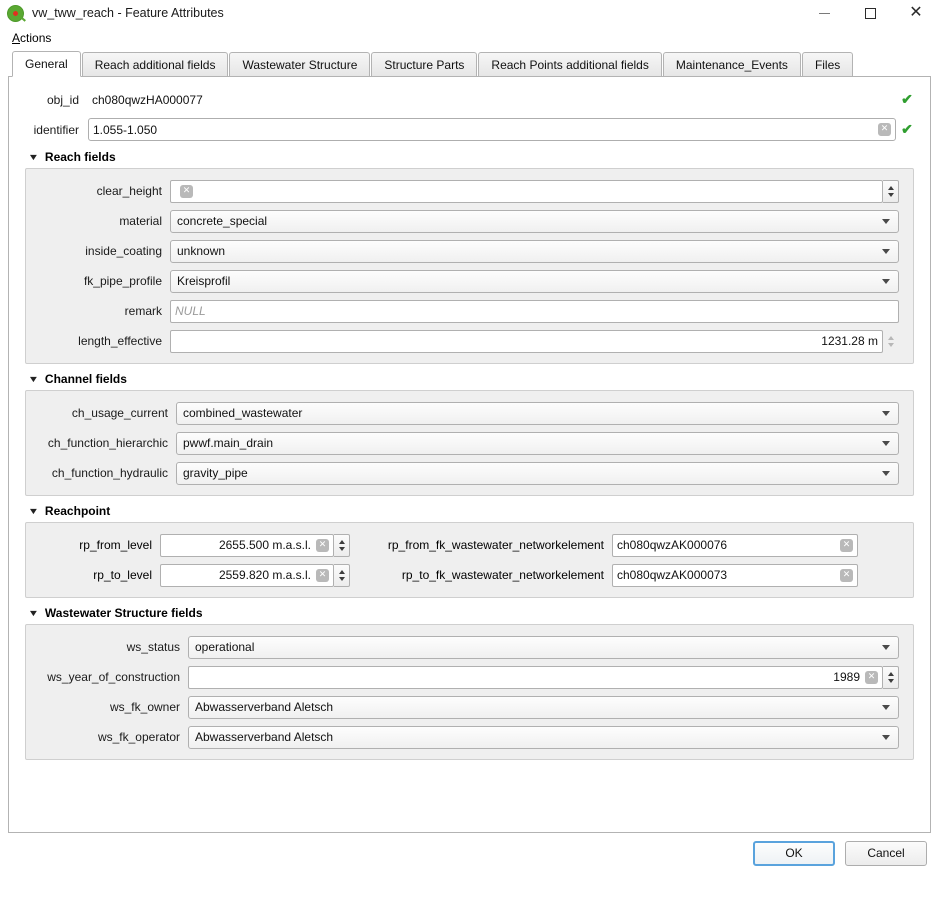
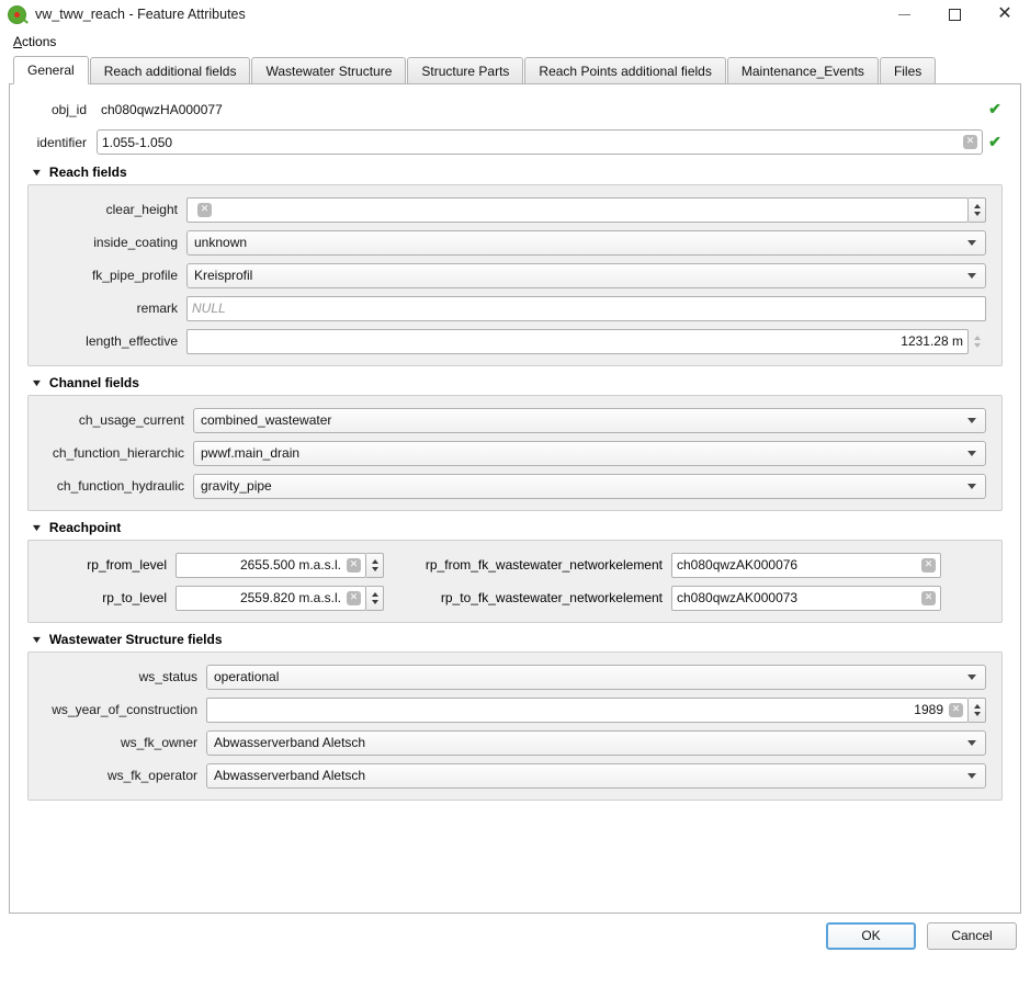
  vw_tww_reach - Feature Attributes
  ✕
  Actions
  General
  Reach additional fields
  Wastewater Structure
  Structure Parts
  Reach Points additional fields
  Maintenance_Events
  Files
  obj_id
  ch080qwzHA000077
  ✔
  identifier
  1.055-1.050
  ✕
  ✔
  ▼
  Reach fields
  clear_height
  ✕
- material
- concrete_special
  inside_coating
  unknown
  fk_pipe_profile
  Kreisprofil
  remark
  NULL
  length_effective
  1231.28 m
  ▼
  Channel fields
  ch_usage_current
  combined_wastewater
  ch_function_hierarchic
  pwwf.main_drain
  ch_function_hydraulic
  gravity_pipe
  ▼
  Reachpoint
  rp_from_level
  2655.500 m.a.s.l.
  ✕
  rp_from_fk_wastewater_networkelement
  ch080qwzAK000076
  ✕
  rp_to_level
  2559.820 m.a.s.l.
  ✕
  rp_to_fk_wastewater_networkelement
  ch080qwzAK000073
  ✕
  ▼
  Wastewater Structure fields
  ws_status
  operational
  ws_year_of_construction
  1989
  ✕
  ws_fk_owner
  Abwasserverband Aletsch
  ws_fk_operator
  Abwasserverband Aletsch
  OK
  Cancel
